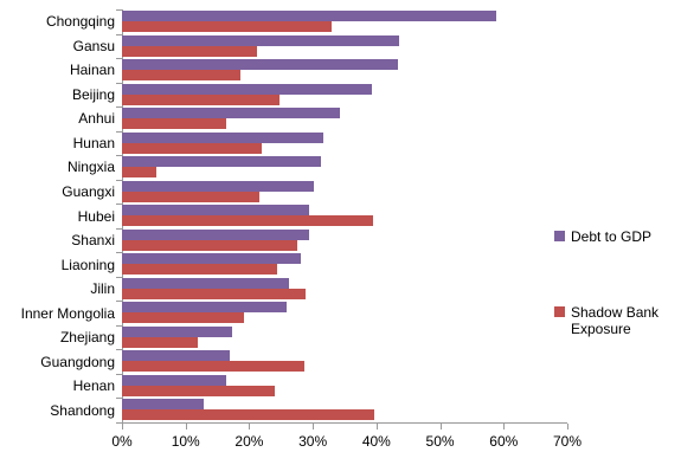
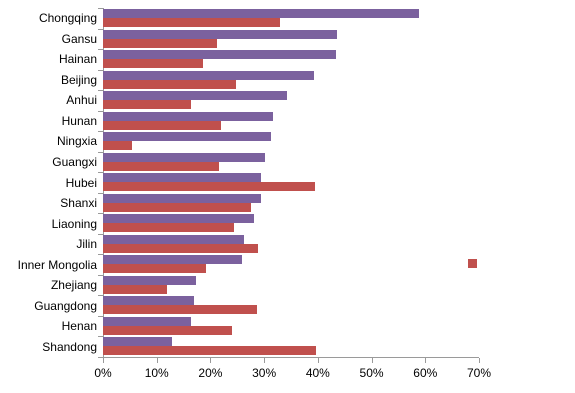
  Chongqing
  Gansu
  Hainan
  Beijing
  Anhui
  Hunan
  Ningxia
  Guangxi
  Hubei
  Shanxi
  Liaoning
  Jilin
  Inner Mongolia
  Zhejiang
  Guangdong
  Henan
  Shandong
  0%
  10%
  20%
  30%
  40%
  50%
  60%
  70%
- Debt to GDP
- Shadow Bank Exposure
